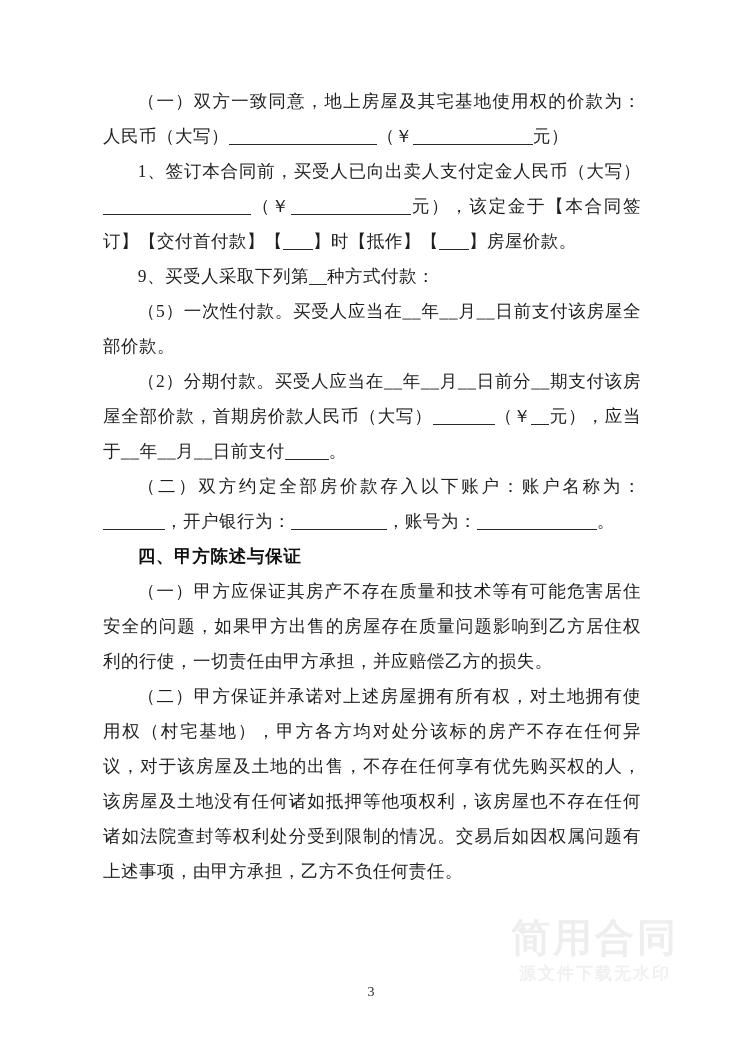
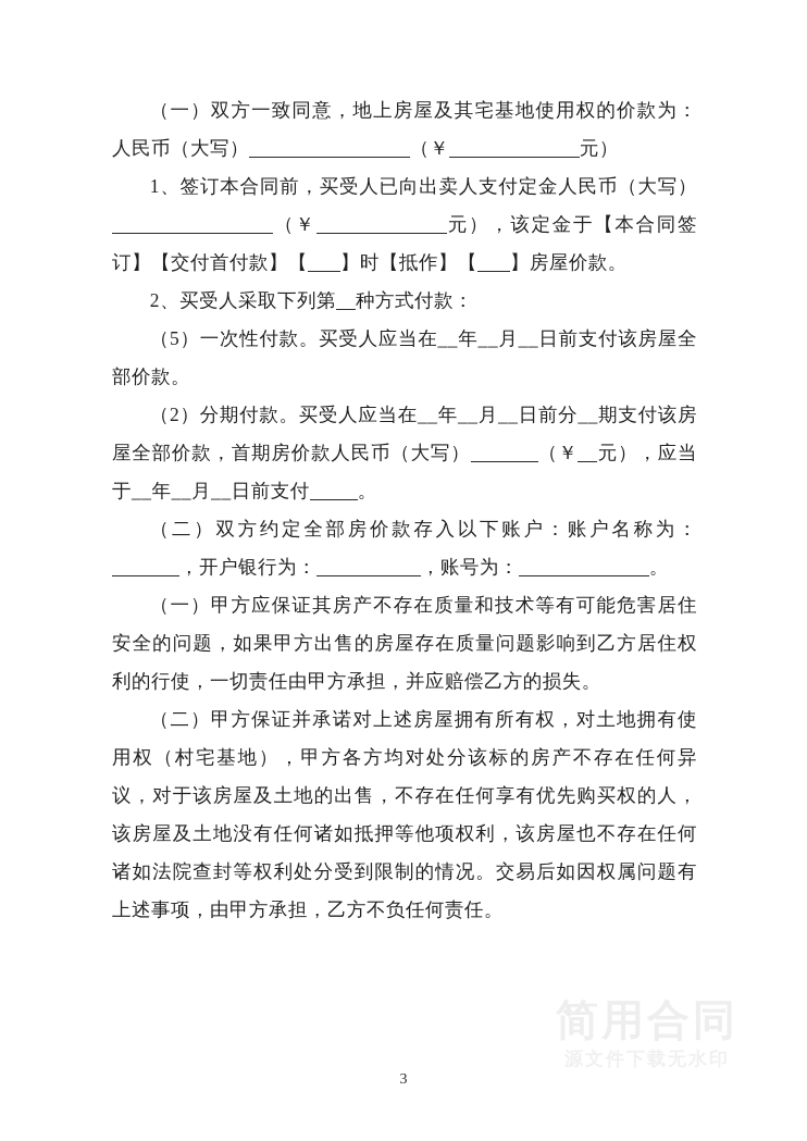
  （一）双方一致同意，地上房屋及其宅基地使用权的价款为：人民币（大写） （￥ 元）
  1、签订本合同前，买受人已向出卖人支付定金人民币（大写）（￥ 元），该定金于【本合同签订】【交付首付款】【 】时【抵作】【 】房屋价款。
- 9、买受人采取下列第 种方式付款：
+ 2、买受人采取下列第 种方式付款：
  （5）一次性付款。买受人应当在__年__月__日前支付该房屋全部价款。
  （2）分期付款。买受人应当在__年__月__日前分__期支付该房屋全部价款，首期房价款人民币（大写） （￥ 元），应当于__年__月__日前支付 。
  （二）双方约定全部房价款存入以下账户：账户名称为：，开户银行为： ，账号为： 。
- 四、甲方陈述与保证
  （一）甲方应保证其房产不存在质量和技术等有可能危害居住安全的问题，如果甲方出售的房屋存在质量问题影响到乙方居住权利的行使，一切责任由甲方承担，并应赔偿乙方的损失。
  （二）甲方保证并承诺对上述房屋拥有所有权，对土地拥有使用权（村宅基地），甲方各方均对处分该标的房产不存在任何异议，对于该房屋及土地的出售，不存在任何享有优先购买权的人，该房屋及土地没有任何诸如抵押等他项权利，该房屋也不存在任何诸如法院查封等权利处分受到限制的情况。交易后如因权属问题有上述事项，由甲方承担，乙方不负任何责任。
  3
